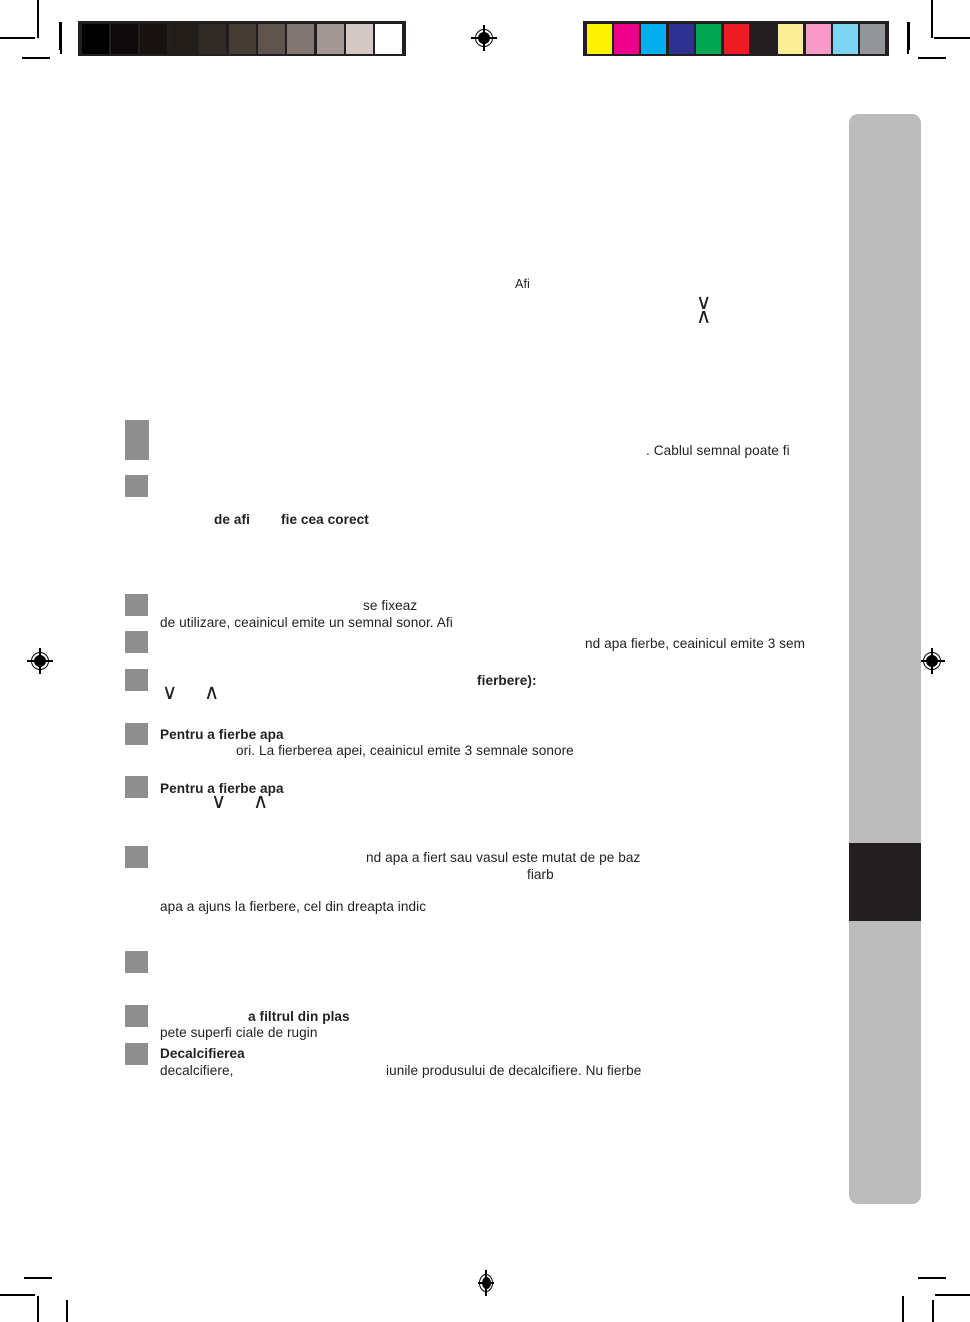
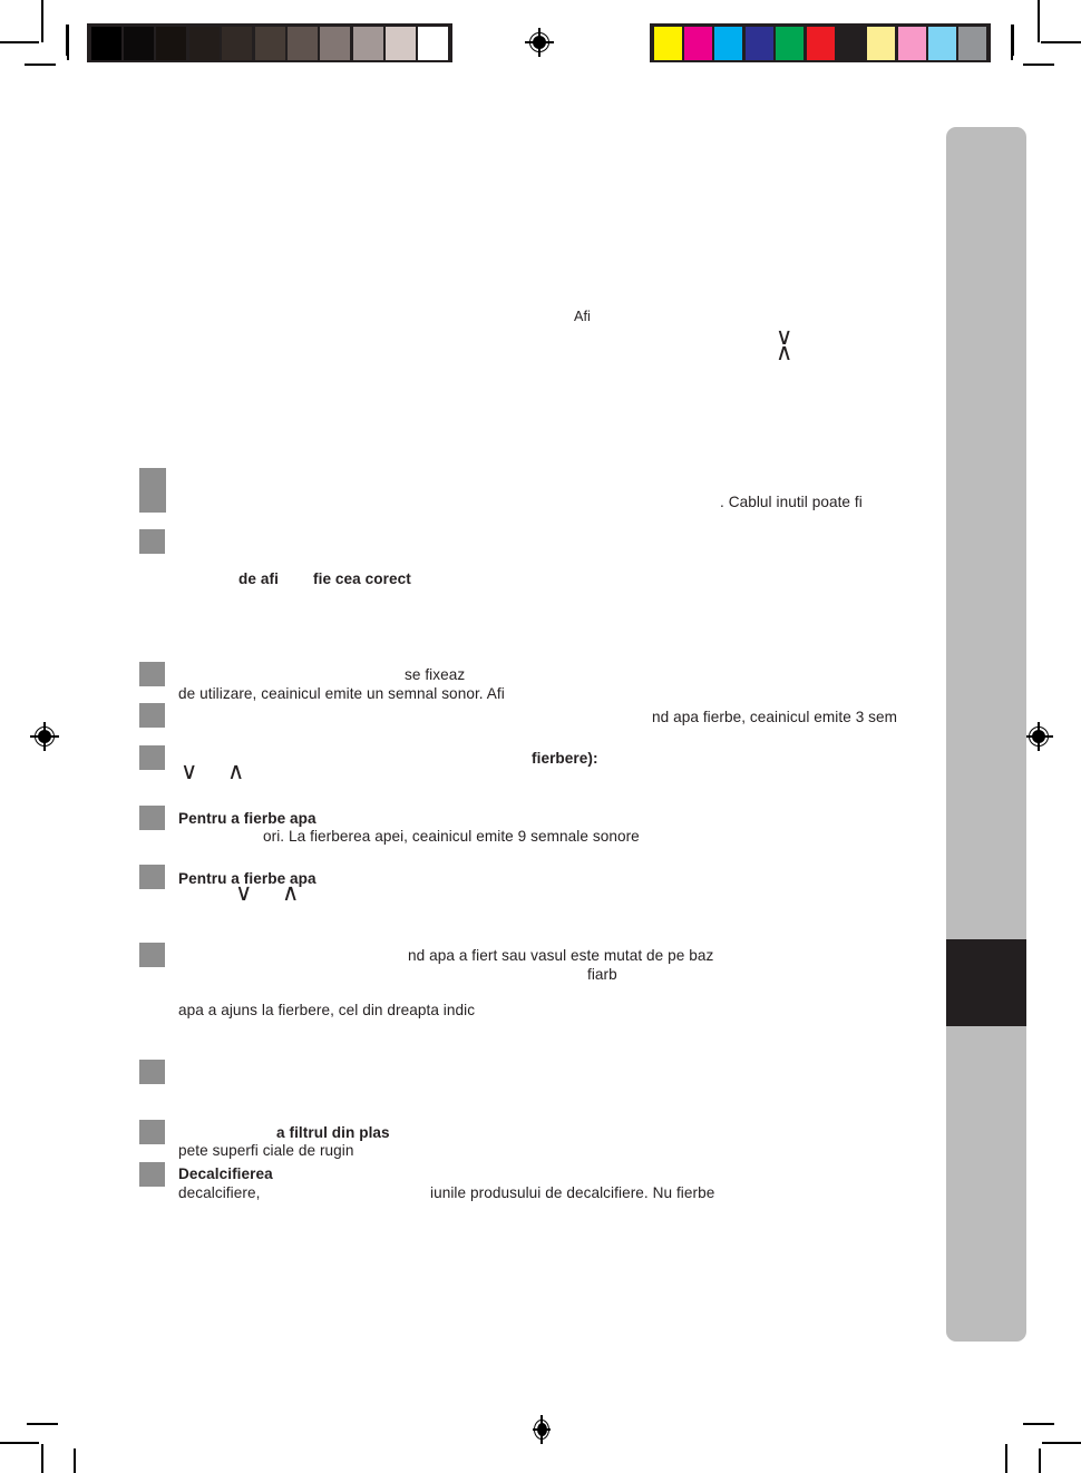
  Afi
- . Cablul semnal poate fi
+ . Cablul inutil poate fi
  de afi
  fie cea corect
  se fixeaz
  de utilizare, ceainicul emite un semnal sonor. Afi
  nd apa fierbe, ceainicul emite 3 sem
  fierbere):
  Pentru a fierbe apa
- ori. La fierberea apei, ceainicul emite 3 semnale sonore
+ ori. La fierberea apei, ceainicul emite 9 semnale sonore
  Pentru a fierbe apa
  nd apa a fiert sau vasul este mutat de pe baz
  fiarb
  apa a ajuns la fierbere, cel din dreapta indic
  a filtrul din plas
  pete superfi ciale de rugin
  Decalcifierea
  decalcifiere,
  iunile produsului de decalcifiere. Nu fierbe
  ∨
  ∧
  ∨
  ∧
  ∨
  ∧
